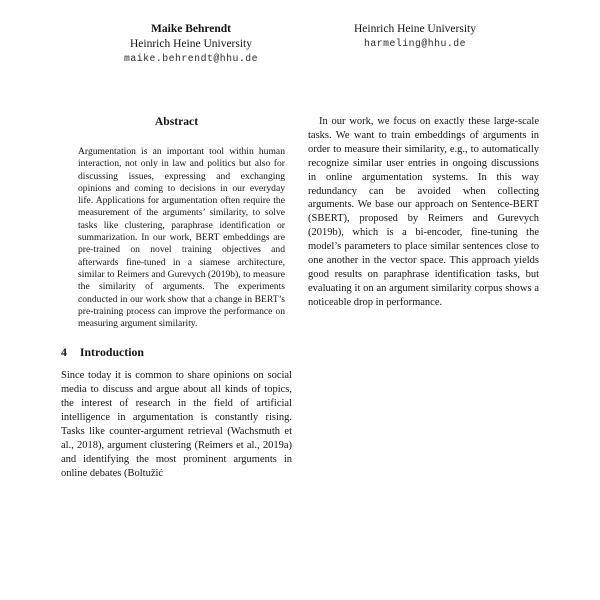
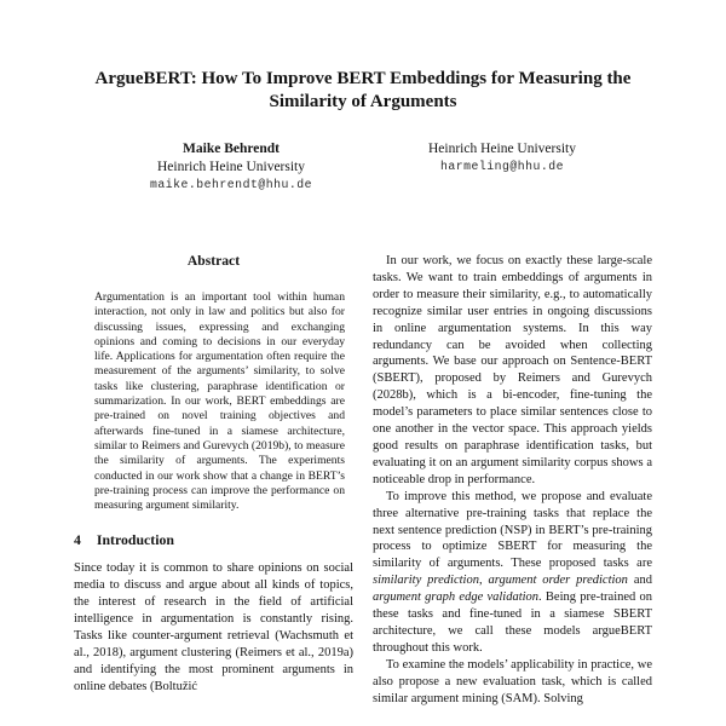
+ ArgueBERT: How To Improve BERT Embeddings for Measuring the
+ Similarity of Arguments
  Maike Behrendt
  Heinrich Heine University
  maike.behrendt@hhu.de
  Heinrich Heine University
  harmeling@hhu.de
  Abstract
  Argumentation is an important tool within human interaction, not only in law and politics but also for discussing issues, expressing and exchanging opinions and coming to decisions in our everyday life. Applications for argumentation often require the measurement of the arguments’ similarity, to solve tasks like clustering, paraphrase identification or summarization. In our work, BERT embeddings are pre-trained on novel training objectives and afterwards fine-tuned in a siamese architecture, similar to Reimers and Gurevych (2019b), to measure the similarity of arguments. The experiments conducted in our work show that a change in BERT’s pre-training process can improve the performance on measuring argument similarity.
  4
  Introduction
  Since today it is common to share opinions on social media to discuss and argue about all kinds of topics, the interest of research in the field of artificial intelligence in argumentation is constantly rising. Tasks like counter-argument retrieval (Wachsmuth et al., 2018), argument clustering (Reimers et al., 2019a) and identifying the most prominent arguments in online debates (Boltužić
- In our work, we focus on exactly these large-scale tasks. We want to train embeddings of arguments in order to measure their similarity, e.g., to automatically recognize similar user entries in ongoing discussions in online argumentation systems. In this way redundancy can be avoided when collecting arguments. We base our approach on Sentence-BERT (SBERT), proposed by Reimers and Gurevych (2019b), which is a bi-encoder, fine-tuning the model’s parameters to place similar sentences close to one another in the vector space. This approach yields good results on paraphrase identification tasks, but evaluating it on an argument similarity corpus shows a noticeable drop in performance.
+ In our work, we focus on exactly these large-scale tasks. We want to train embeddings of arguments in order to measure their similarity, e.g., to automatically recognize similar user entries in ongoing discussions in online argumentation systems. In this way redundancy can be avoided when collecting arguments. We base our approach on Sentence-BERT (SBERT), proposed by Reimers and Gurevych (2028b), which is a bi-encoder, fine-tuning the model’s parameters to place similar sentences close to one another in the vector space. This approach yields good results on paraphrase identification tasks, but evaluating it on an argument similarity corpus shows a noticeable drop in performance.
+ To improve this method, we propose and evaluate three alternative pre-training tasks that replace the next sentence prediction (NSP) in BERT’s pre-training process to optimize SBERT for measuring the similarity of arguments. These proposed tasks are similarity prediction, argument order prediction and argument graph edge validation. Being pre-trained on these tasks and fine-tuned in a siamese SBERT architecture, we call these models argueBERT throughout this work.
+ To examine the models’ applicability in practice, we also propose a new evaluation task, which is called similar argument mining (SAM). Solving
